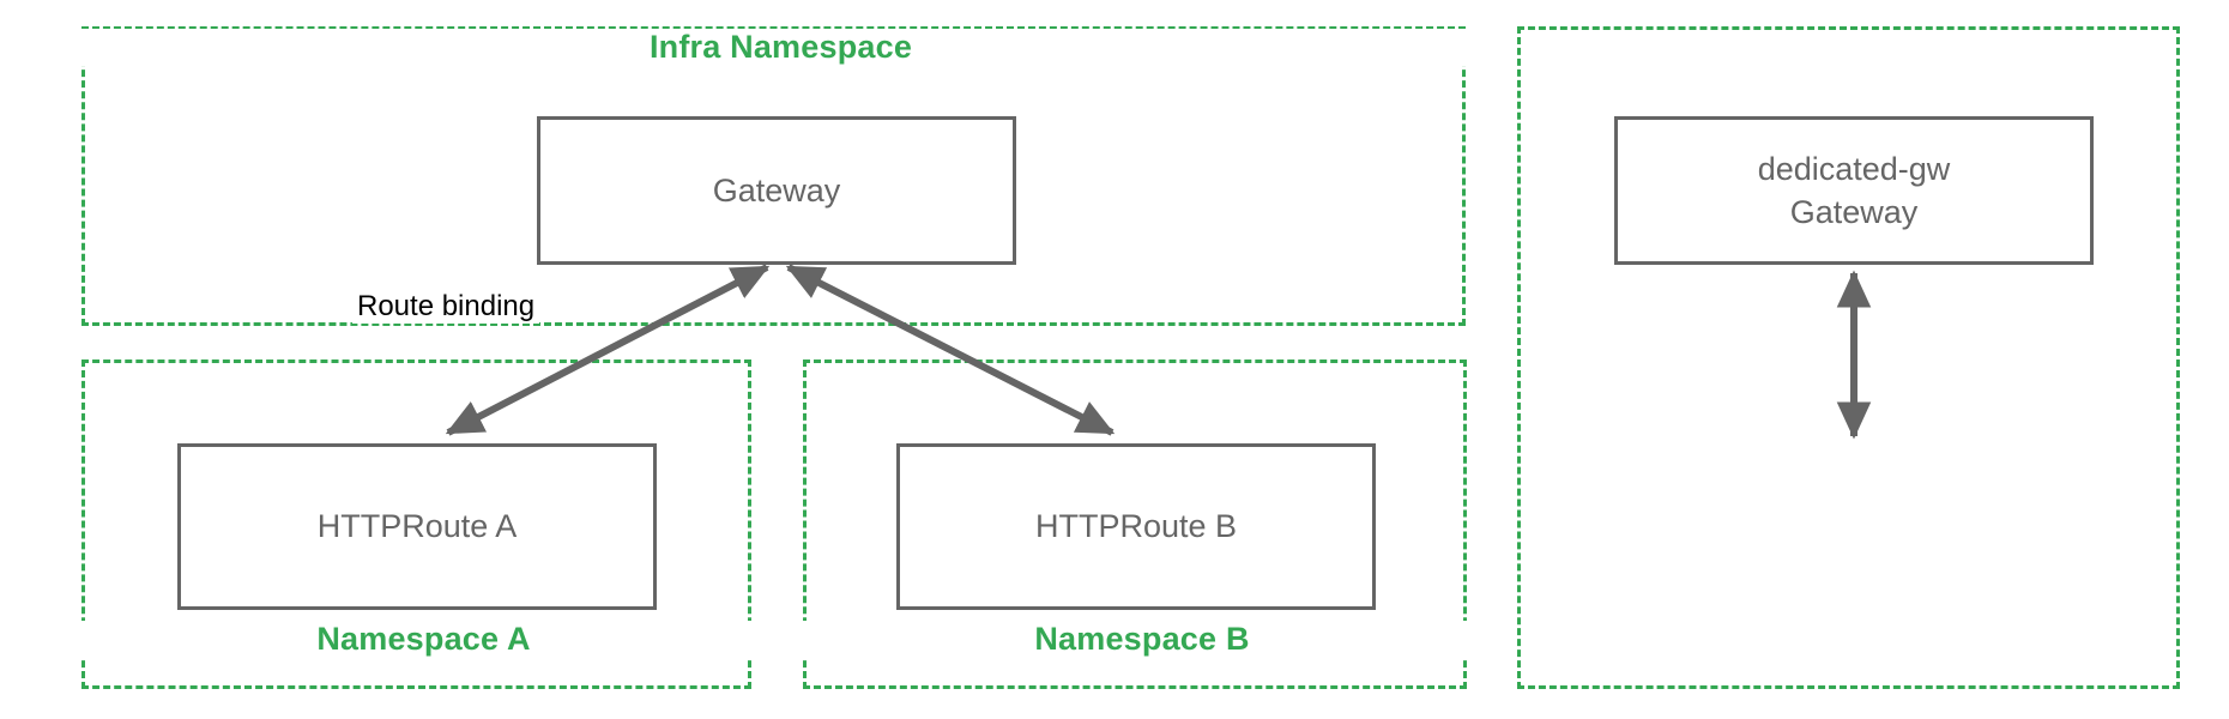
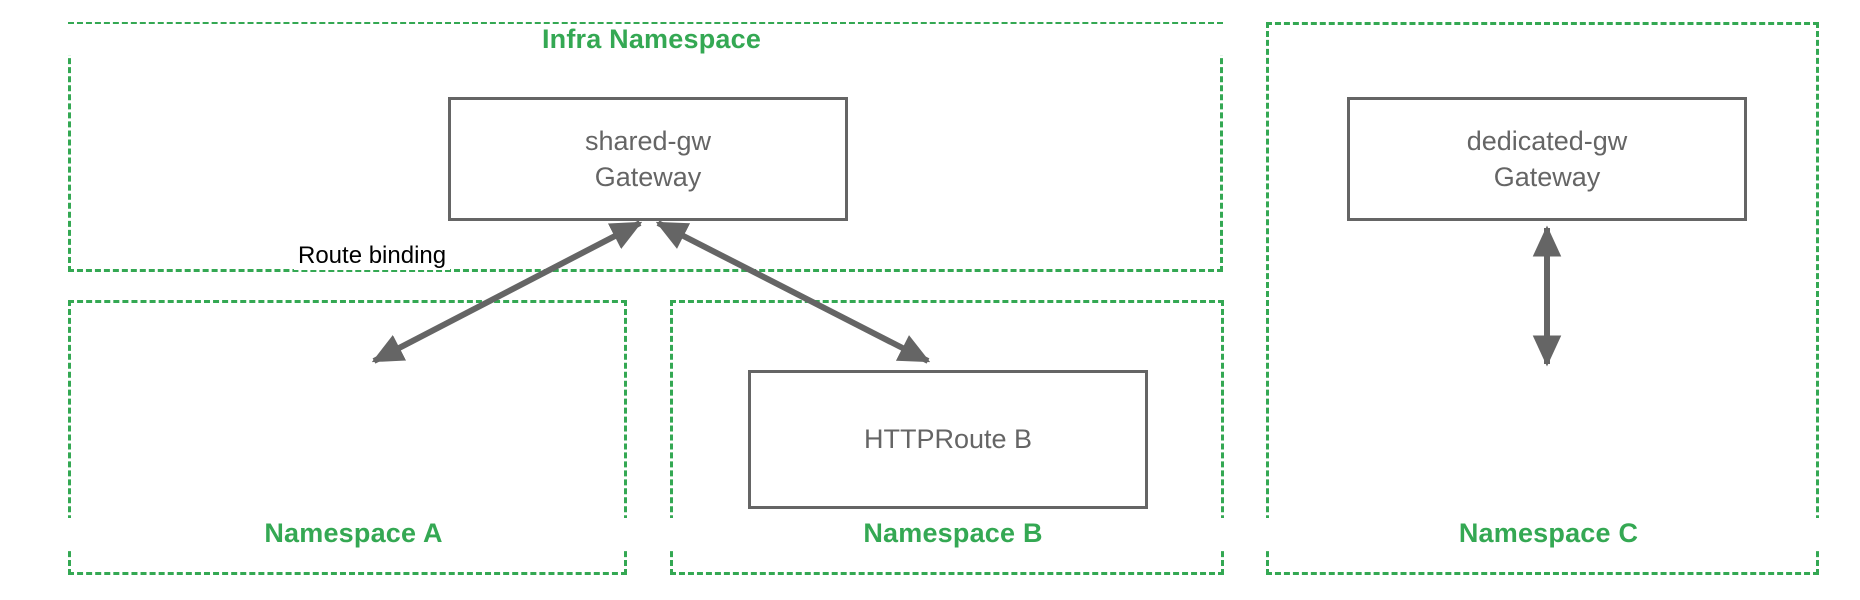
  Infra Namespace
  Namespace A
  Namespace B
+ Namespace C
  Route binding
+ shared-gw
  Gateway
  dedicated-gw
  Gateway
- HTTPRoute A
  HTTPRoute B
